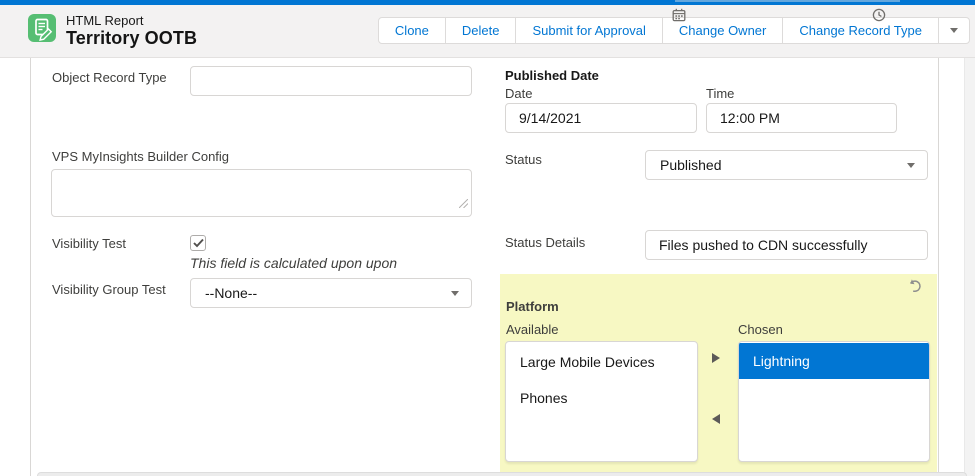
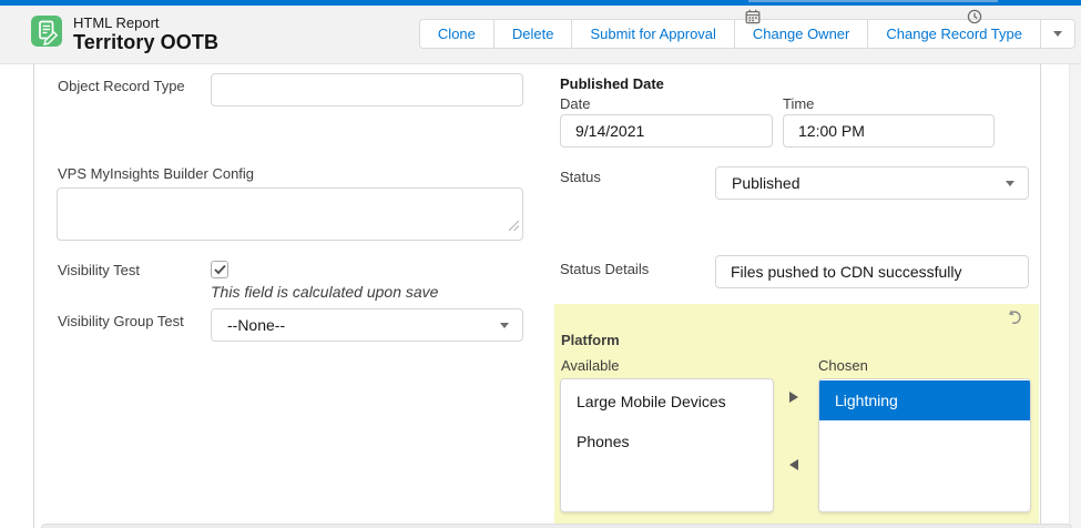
  HTML Report
  Territory OOTB
  Clone
  Delete
  Submit for Approval
  Change Owner
  Change Record Type
  Object Record Type
  VPS MyInsights Builder Config
  Visibility Test
- This field is calculated upon upon
+ This field is calculated upon save
  Visibility Group Test
  --None--
  Published Date
  Date
  Time
  9/14/2021
  12:00 PM
  Status
  Published
  Status Details
  Files pushed to CDN successfully
  Platform
  Available
  Chosen
  Large Mobile Devices
  Phones
  Lightning
